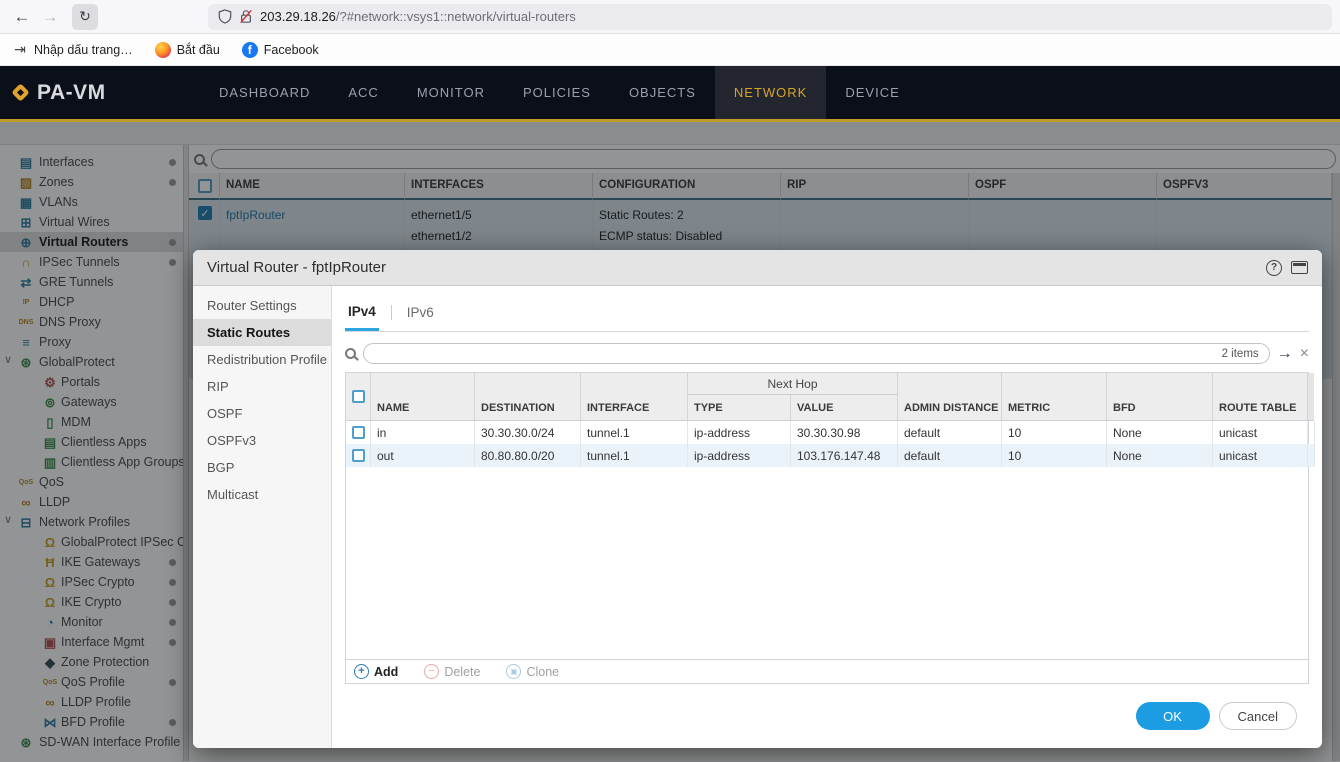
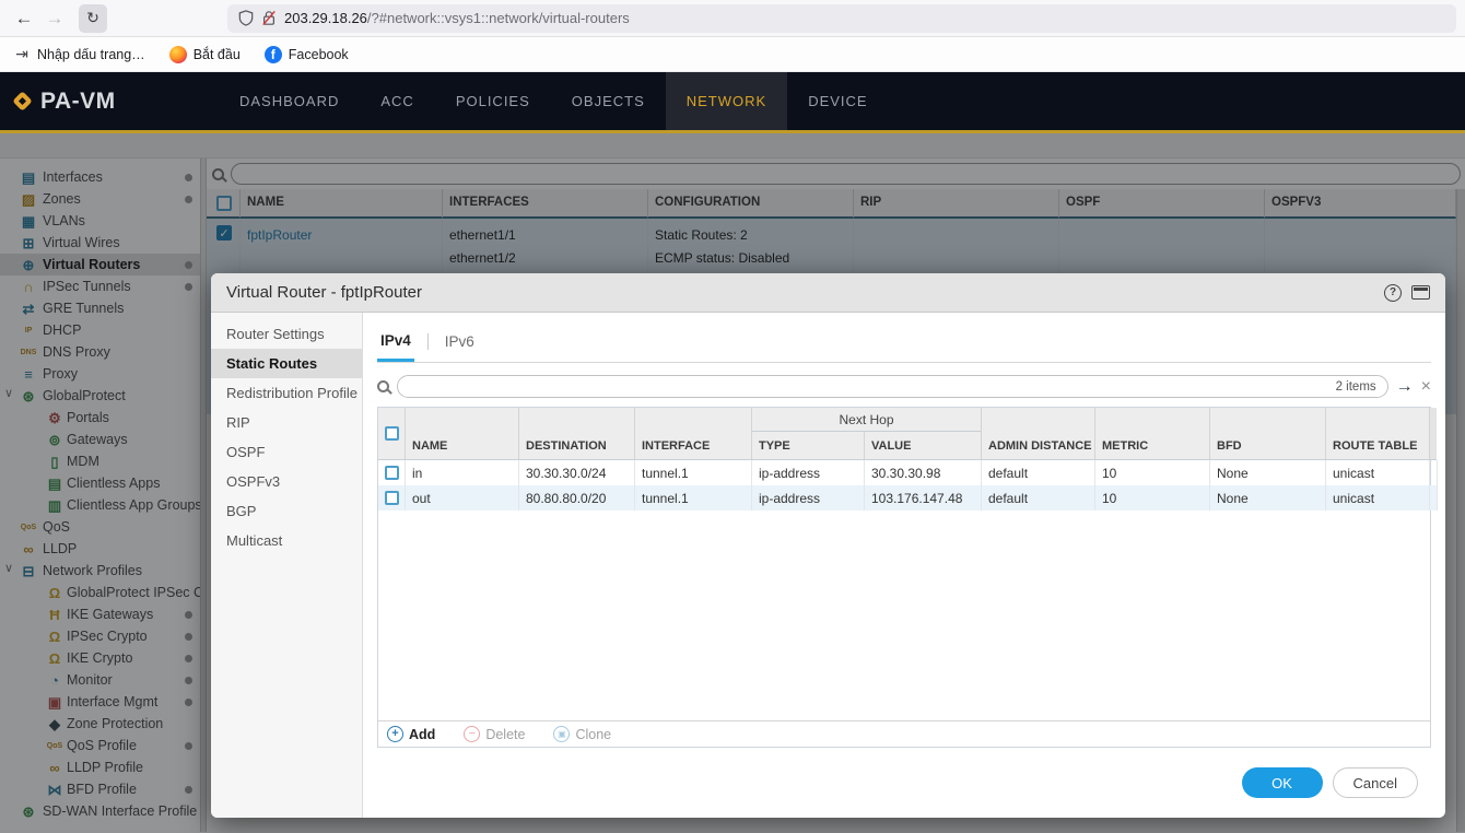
  ←
  →
  ↻
  203.29.18.26/?#network::vsys1::network/virtual-routers
  ⇥
  Nhập dấu trang…
  Bắt đầu
  f
  Facebook
  PA-VM
  DASHBOARD
  ACC
- MONITOR
  POLICIES
  OBJECTS
  NETWORK
  DEVICE
  ▤
  Interfaces
  ▨
  Zones
  ▦
  VLANs
  ⊞
  Virtual Wires
  ⊕
  Virtual Routers
  ∩
  IPSec Tunnels
  ⇄
  GRE Tunnels
  DHCP
  DNS Proxy
  ≡
  Proxy
  ∨
  ⊛
  GlobalProtect
  ⚙
  Portals
  ⊚
  Gateways
  ▯
  MDM
  ▤
  Clientless Apps
  ▥
  Clientless App Groups
  QoS
  ∞
  LLDP
  ∨
  ⊟
  Network Profiles
  Ω
  GlobalProtect IPSec C
  Ħ
  IKE Gateways
  Ω
  IPSec Crypto
  Ω
  IKE Crypto
  ◔
  Monitor
  ▣
  Interface Mgmt
  ◆
  Zone Protection
  QoS Profile
  ∞
  LLDP Profile
  ⋈
  BFD Profile
  ⊛
  SD-WAN Interface Profile
  NAME
  INTERFACES
  CONFIGURATION
  RIP
  OSPF
  OSPFV3
  ✓
  fptIpRouter
- ethernet1/5
+ ethernet1/1
  ethernet1/2
  Static Routes: 2
  ECMP status: Disabled
  Virtual Router - fptIpRouter
  ?
  Router Settings
  Static Routes
  Redistribution Profile
  RIP
  OSPF
  OSPFv3
  BGP
  Multicast
  IPv4
  IPv6
  2 items
  →
  ×
  NAME
  DESTINATION
  INTERFACE
  ADMIN DISTANCE
  METRIC
  BFD
  ROUTE TABLE
  Next Hop
  TYPE
  VALUE
  in
  30.30.30.0/24
  tunnel.1
  ip-address
  30.30.30.98
  default
  10
  None
  unicast
  out
  80.80.80.0/20
  tunnel.1
  ip-address
  103.176.147.48
  default
  10
  None
  unicast
  +
  Add
  −
  Delete
  ▣
  Clone
  OK
  Cancel
